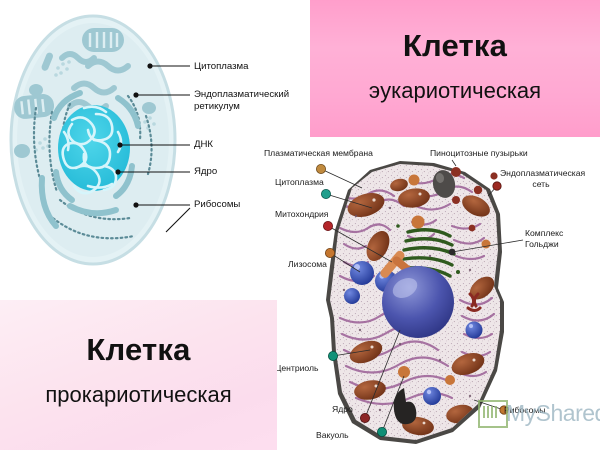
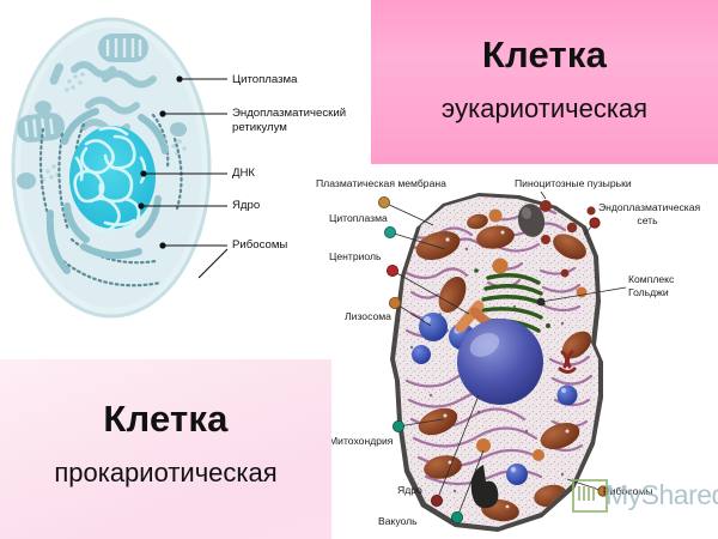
  Цитоплазма
  Эндоплазматический
  ретикулум
  ДНК
  Ядро
  Рибосомы
  Плазматическая мембрана
  Цитоплазма
- Митохондрия
+ Центриоль
  Лизосома
- Центриоль
+ Митохондрия
  Ядро
  Вакуоль
  Пиноцитозные пузырьки
  Эндоплазматическая
  сеть
  Комплекс
  Гольджи
  Рибосомы
  Клетка
  эукариотическая
  Клетка
  прокариотическая
  MyShare
